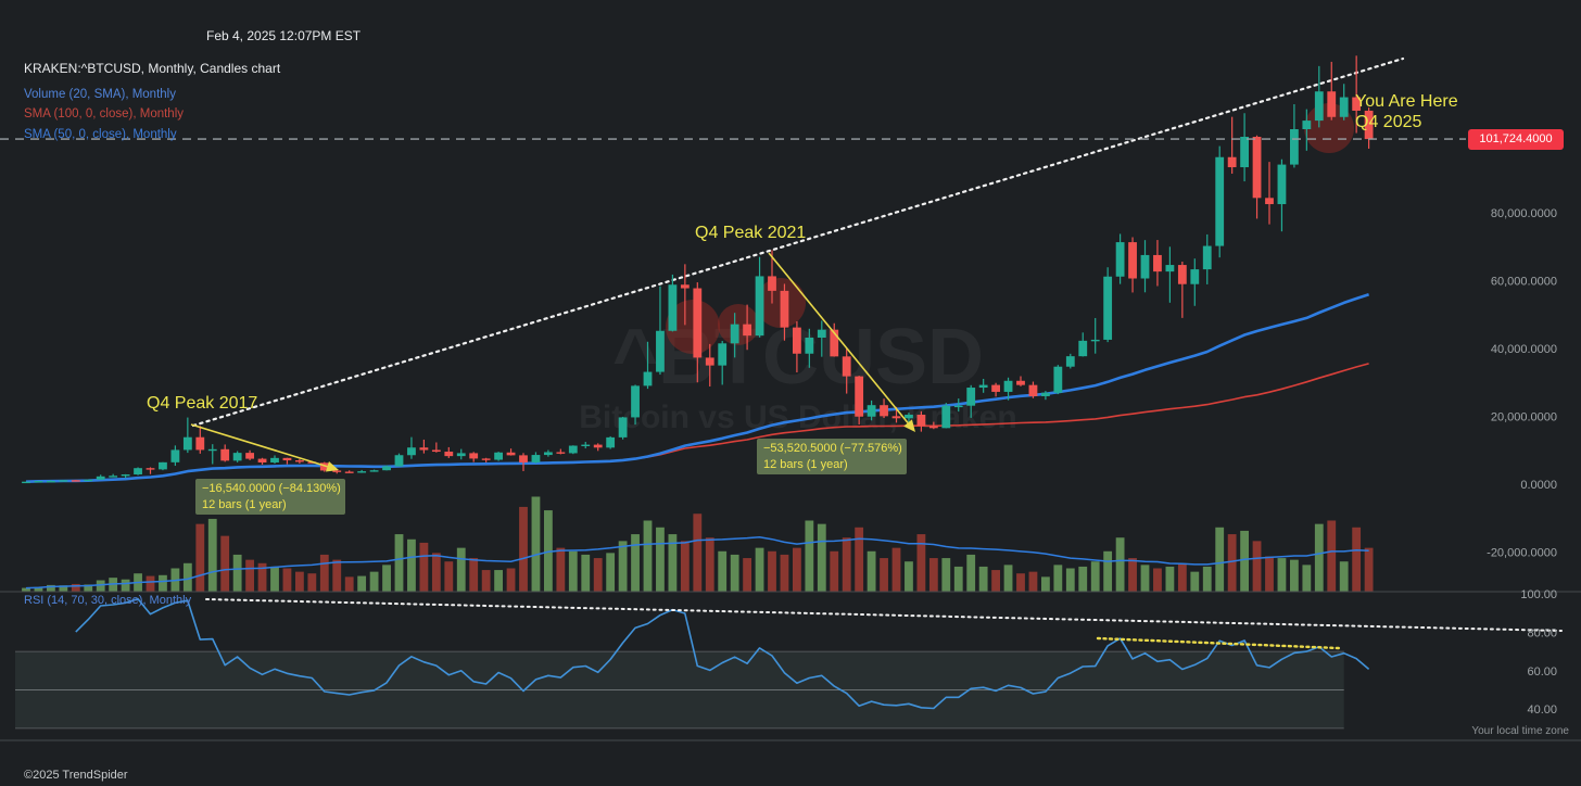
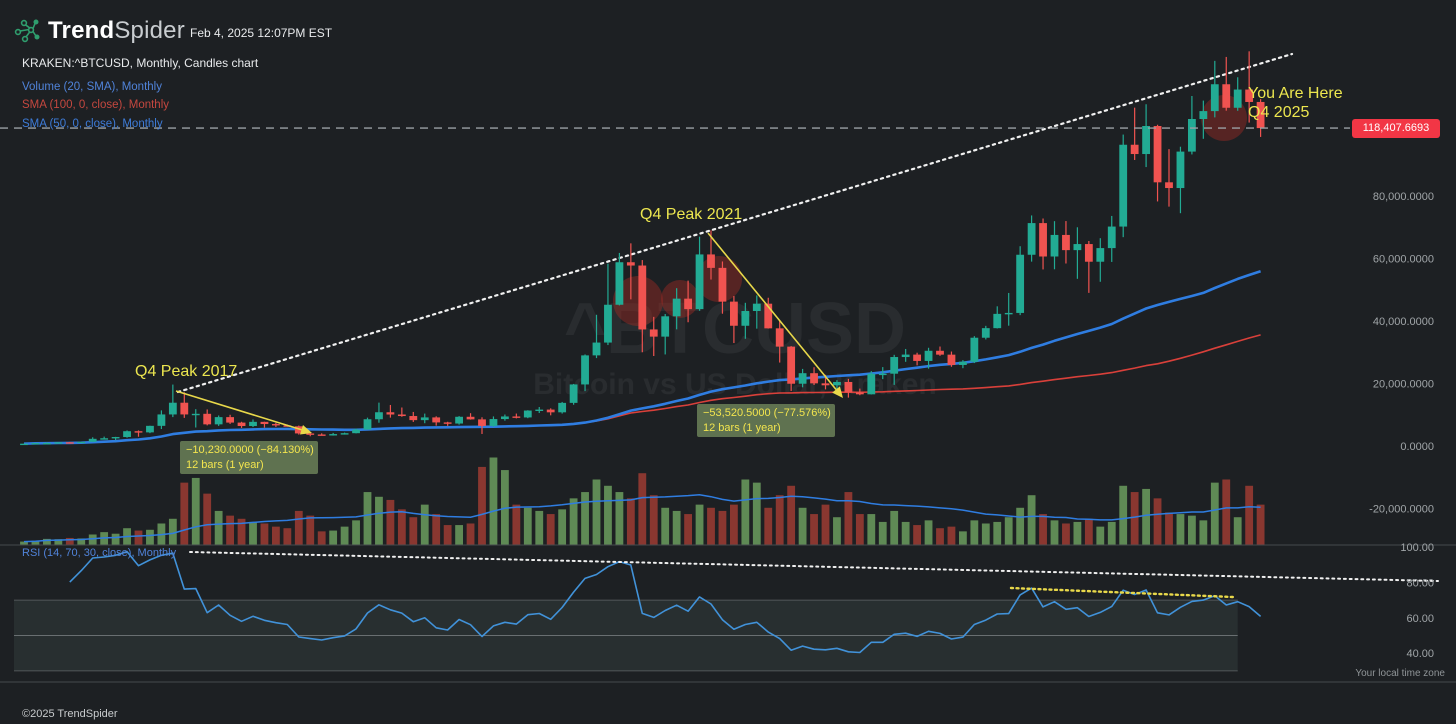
  ^BTCSD
  Bitcoin vs USollarraken
  80,000.0000
  60,000.0000
  40,000.0000
  20,000.0000
  0.0000
  -20,000.0000
  100.00
  80.00
  60.00
  40.00
+ TrendSpider
  Feb 4, 2025 12:07PM EST
  KRAKEN:^BTCUSD, Monthly, Candles chart
  Volume (20, SMA), Monthly
  SMA (100, 0, close), Monthly
  SMA (50, 0, close), Monthly
  RSI (14, 70, 30, close), Monthly
  Q4 Peak 2017
  Q4 Peak 2021
  You Are Here
  Q4 2025
- −16,540.0000 (−84.130%)
+ −10,230.0000 (−84.130%)
  12 bars (1 year)
  −53,520.5000 (−77.576%)
  12 bars (1 year)
- 101,724.4000
+ 118,407.6693
  Your local time zone
  ©2025 TrendSpider
